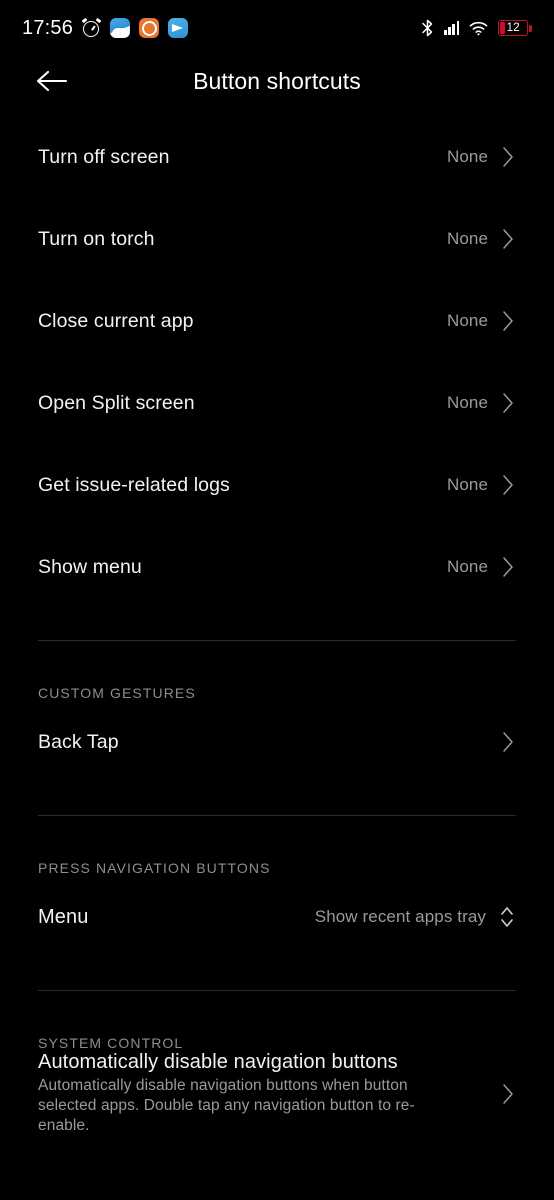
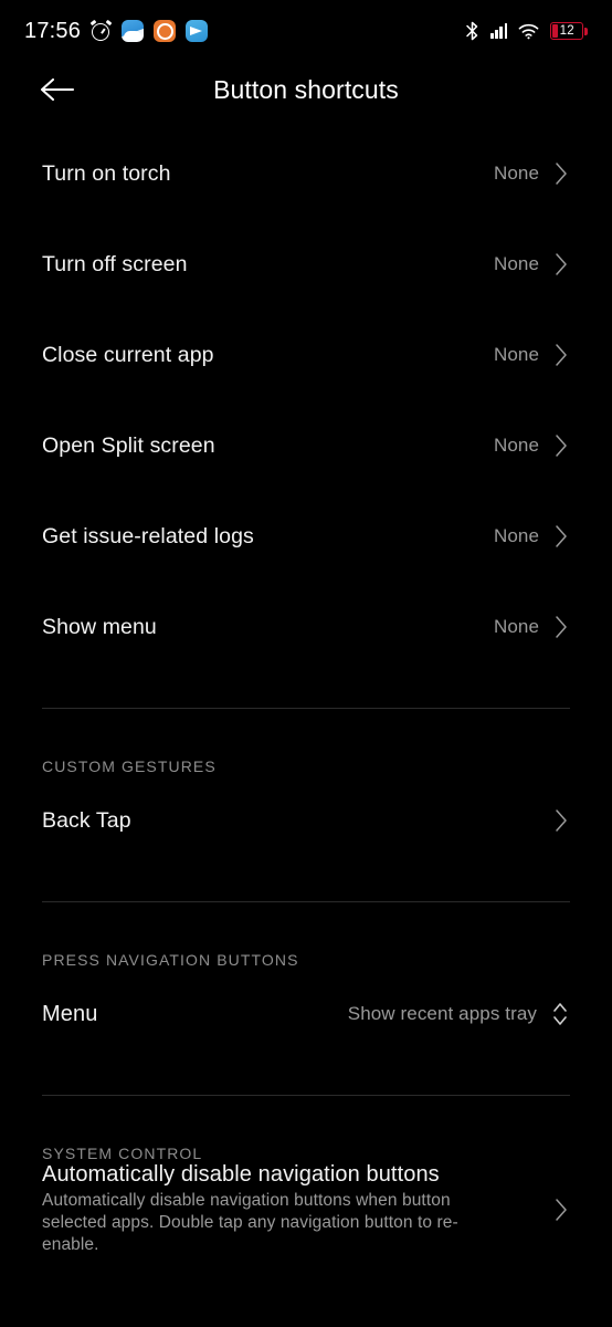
  17:56
  12
  Button shortcuts
- Turn off screen
+ Turn on torch
  None
- Turn on torch
+ Turn off screen
  None
  Close current app
  None
  Open Split screen
  None
  Get issue-related logs
  None
  Show menu
  None
  CUSTOM GESTURES
  Back Tap
  PRESS NAVIGATION BUTTONS
  Menu
  Show recent apps tray
  SYSTEM CONTROL
  Automatically disable navigation buttons
  Automatically disable navigation buttons when button selected apps. Double tap any navigation button to re-enable.
